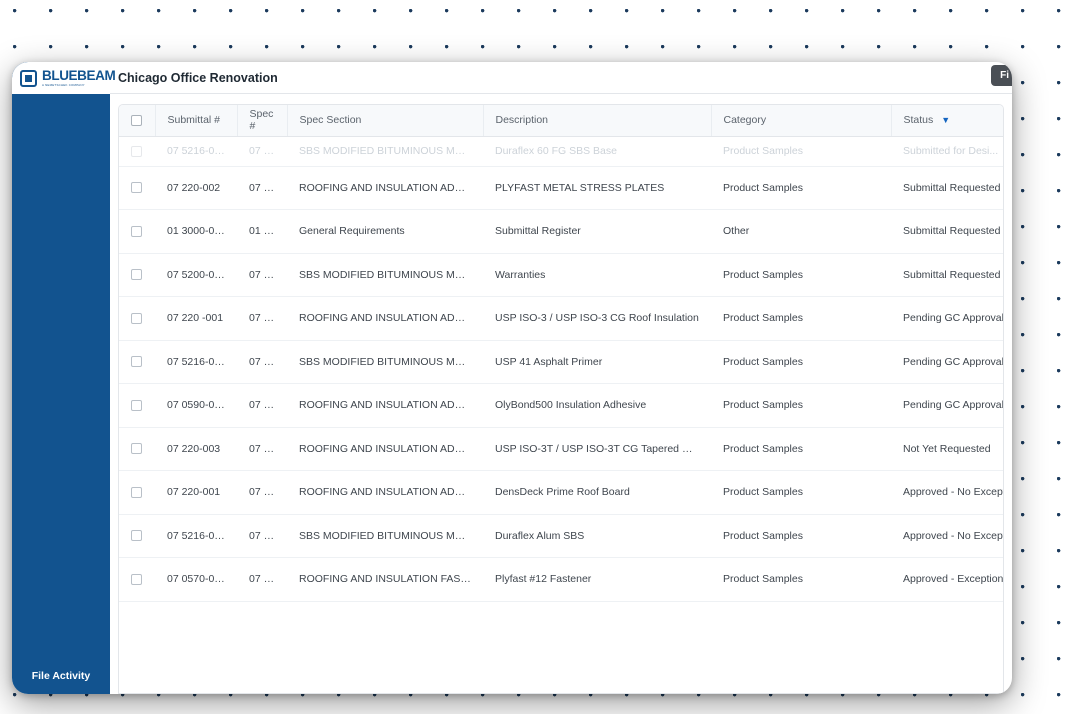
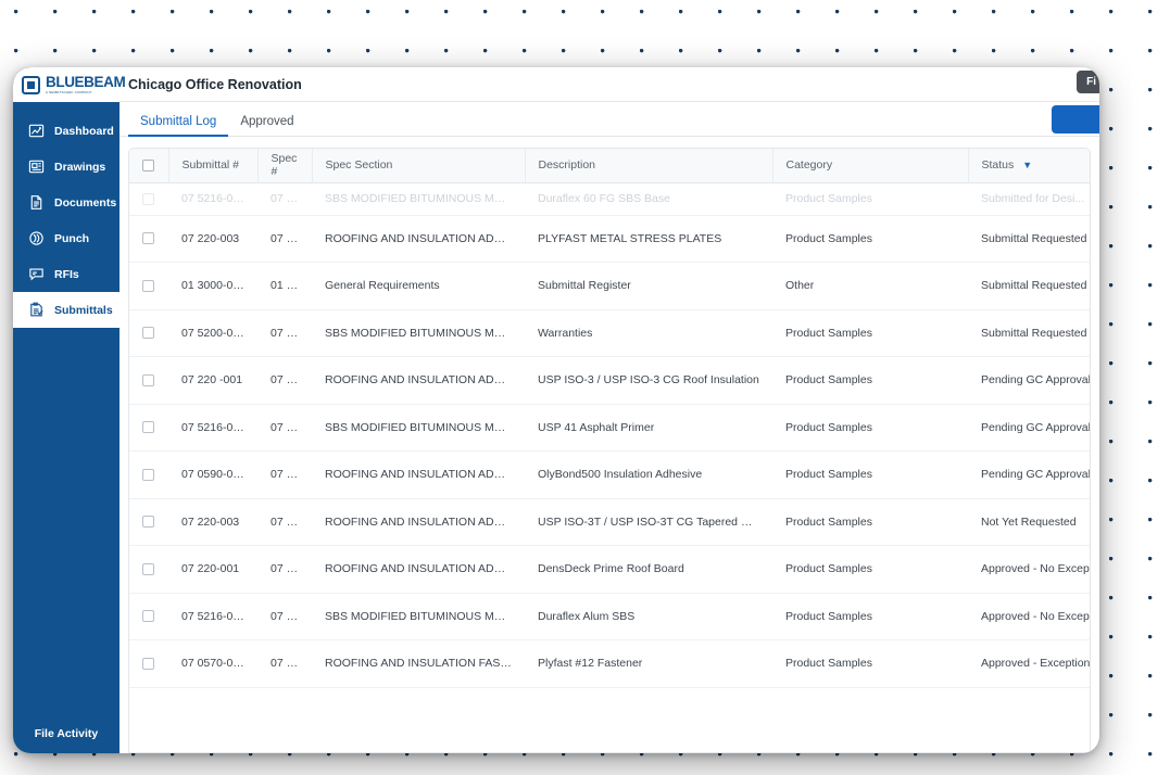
  BLUEBEAM
+ Dashboard
+ Drawings
+ Documents
+ Punch
+ RFIs
+ Submittals
  File Activity
  Chicago Office Renovation
  Fi
+ Submittal Log
+ Approved
  	Submittal #	Spec #	Spec Section	Description	Category	Status ▼
  	07 5216-002	07 5216	SBS MODIFIED BITUMINOUS MEMBR	Duraflex 60 FG SBS Base	Product Samples	Submitted for Desi...
- 	07 220-002	07 220	ROOFING AND INSULATION ADHESIV	PLYFAST METAL STRESS PLATES	Product Samples	Submittal Requested
+ 	07 220-003	07 220	ROOFING AND INSULATION ADHESIV	PLYFAST METAL STRESS PLATES	Product Samples	Submittal Requested
  	01 3000-001	01 3000	General Requirements	Submittal Register	Other	Submittal Requested
  	07 5200-001	07 5200	SBS MODIFIED BITUMINOUS MEMBR	Warranties	Product Samples	Submittal Requested
  	07 220 -001	07 220	ROOFING AND INSULATION ADHESIV	USP ISO-3 / USP ISO-3 CG Roof Insulation	Product Samples	Pending GC Approval
  	07 5216-004	07 5216	SBS MODIFIED BITUMINOUS MEMBR	USP 41 Asphalt Primer	Product Samples	Pending GC Approval
  	07 0590-001	07 0590	ROOFING AND INSULATION ADHESIV	OlyBond500 Insulation Adhesive	Product Samples	Pending GC Approval
  	07 220-003	07 220	ROOFING AND INSULATION ADHESIV	USP ISO-3T / USP ISO-3T CG Tapered Roof I	Product Samples	Not Yet Requested
  	07 220-001	07 220	ROOFING AND INSULATION ADHESIV	DensDeck Prime Roof Board	Product Samples	Approved - No Excep
  	07 5216-003	07 5216	SBS MODIFIED BITUMINOUS MEMBR	Duraflex Alum SBS	Product Samples	Approved - No Excep
  	07 0570-001	07 0570	ROOFING AND INSULATION FASTEN	Plyfast #12 Fastener	Product Samples	Approved - Exception
